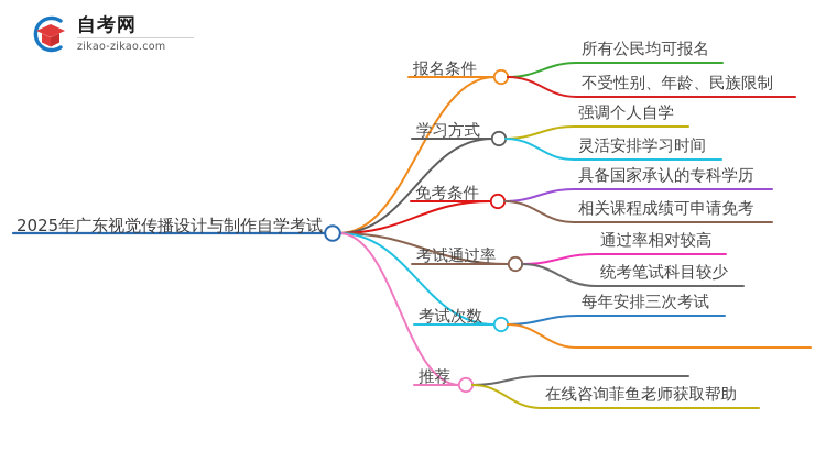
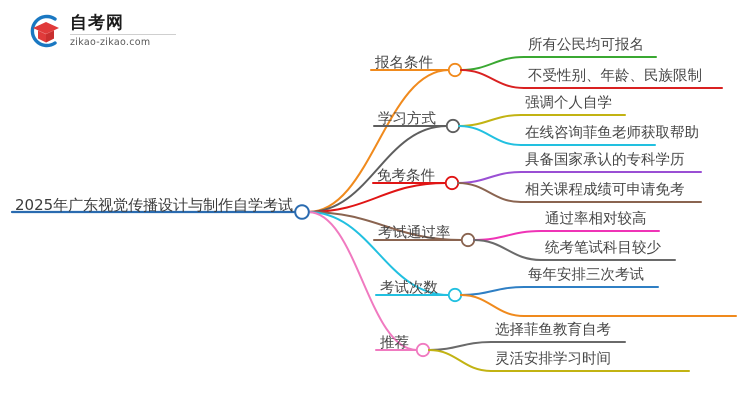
  自考网
  zikao-zikao.com
  2025年广东视觉传播设计与制作自学考试
  报名条件
  所有公民均可报名
  不受性别、年龄、民族限制
  学习方式
  强调个人自学
- 灵活安排学习时间
+ 在线咨询菲鱼老师获取帮助
  免考条件
  具备国家承认的专科学历
  相关课程成绩可申请免考
  考试通过率
  通过率相对较高
  统考笔试科目较少
  考试次数
  每年安排三次考试
  推荐
+ 选择菲鱼教育自考
- 在线咨询菲鱼老师获取帮助
+ 灵活安排学习时间
